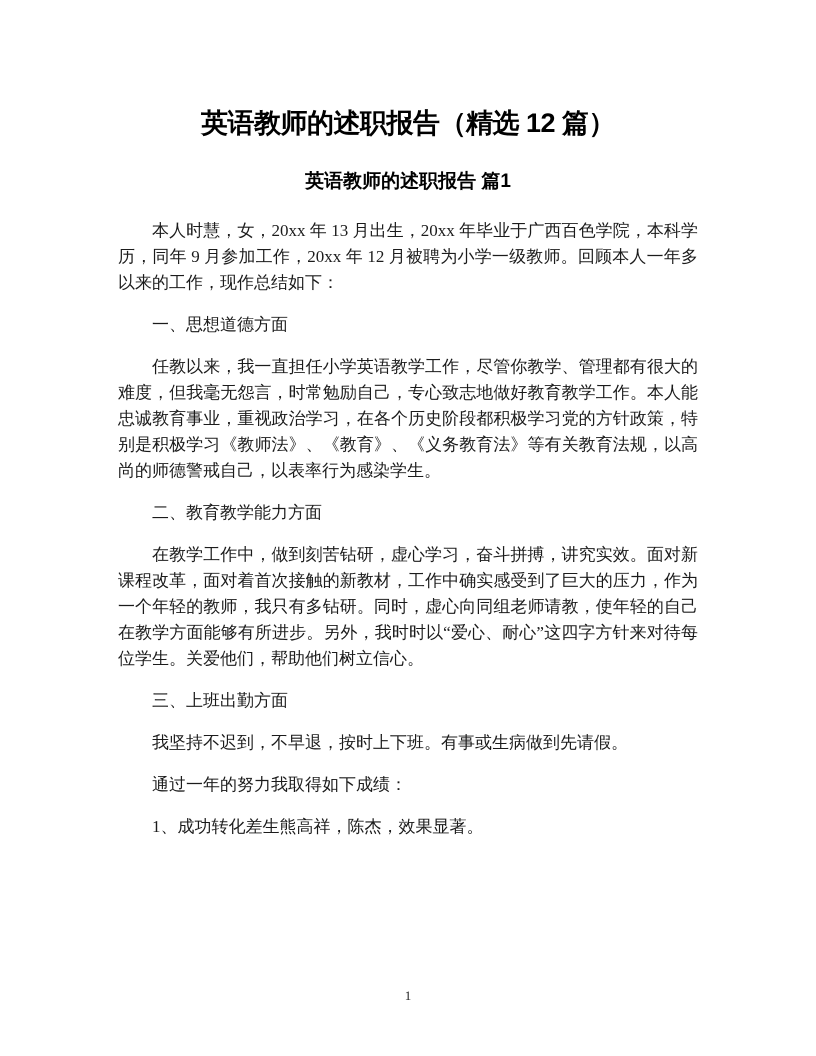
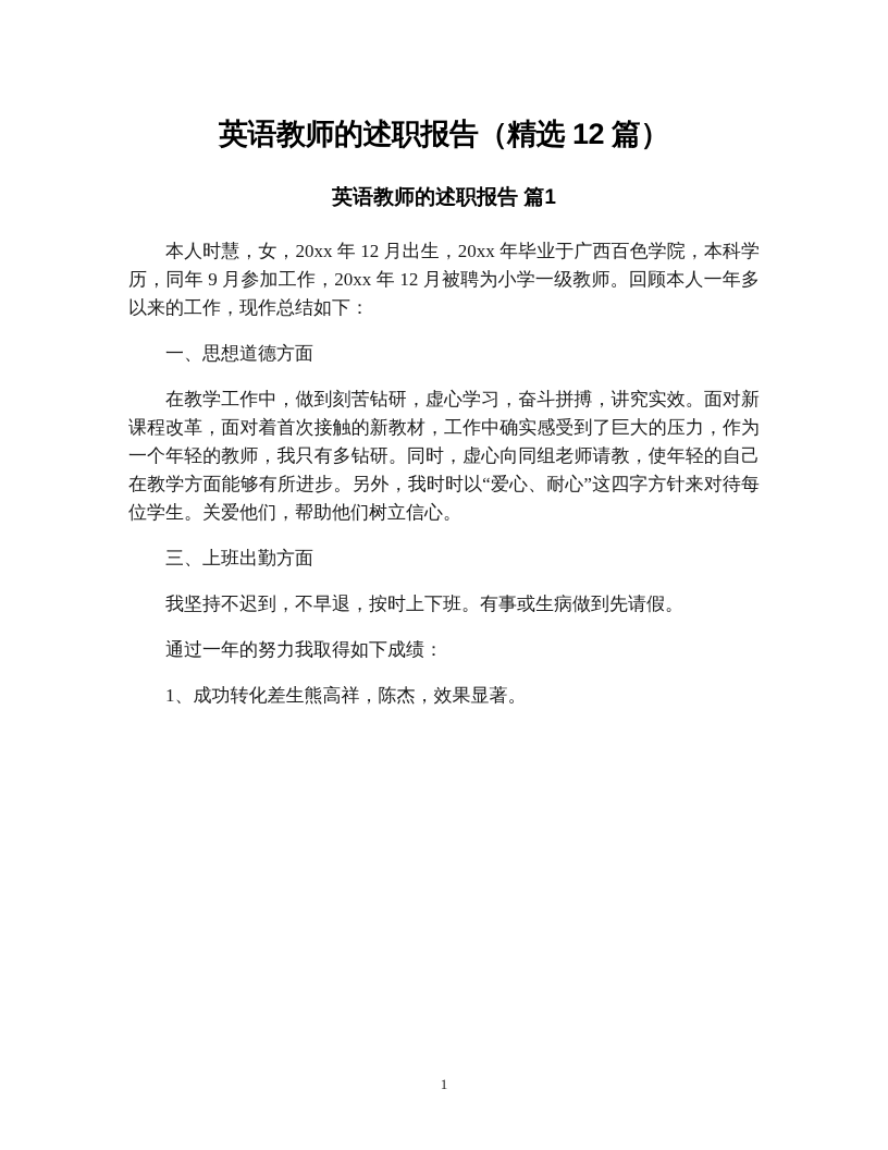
  英语教师的述职报告（精选 12 篇）
  英语教师的述职报告 篇1
- 本人时慧，女，20xx 年 13 月出生，20xx 年毕业于广西百色学院，本科学历，同年 9 月参加工作，20xx 年 12 月被聘为小学一级教师。回顾本人一年多以来的工作，现作总结如下：
+ 本人时慧，女，20xx 年 12 月出生，20xx 年毕业于广西百色学院，本科学历，同年 9 月参加工作，20xx 年 12 月被聘为小学一级教师。回顾本人一年多以来的工作，现作总结如下：
  一、思想道德方面
- 任教以来，我一直担任小学英语教学工作，尽管你教学、管理都有很大的难度，但我毫无怨言，时常勉励自己，专心致志地做好教育教学工作。本人能忠诚教育事业，重视政治学习，在各个历史阶段都积极学习党的方针政策，特别是积极学习《教师法》、《教育》、《义务教育法》等有关教育法规，以高尚的师德警戒自己，以表率行为感染学生。
- 二、教育教学能力方面
  在教学工作中，做到刻苦钻研，虚心学习，奋斗拼搏，讲究实效。面对新课程改革，面对着首次接触的新教材，工作中确实感受到了巨大的压力，作为一个年轻的教师，我只有多钻研。同时，虚心向同组老师请教，使年轻的自己在教学方面能够有所进步。另外，我时时以“爱心、耐心”这四字方针来对待每位学生。关爱他们，帮助他们树立信心。
  三、上班出勤方面
  我坚持不迟到，不早退，按时上下班。有事或生病做到先请假。
  通过一年的努力我取得如下成绩：
  1、成功转化差生熊高祥，陈杰，效果显著。
  1
